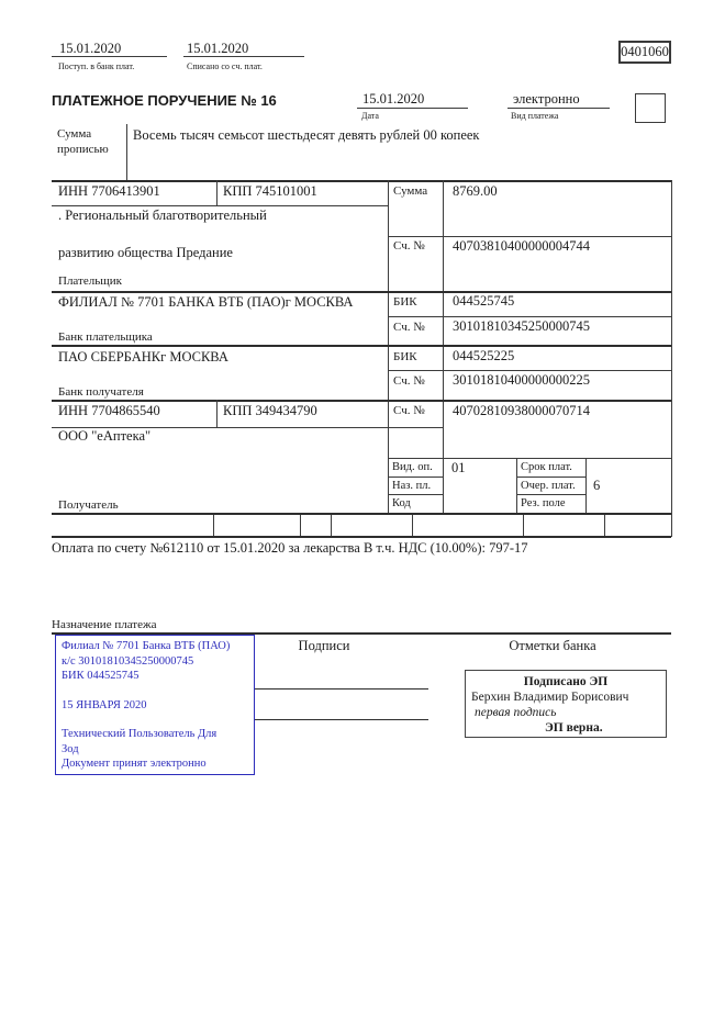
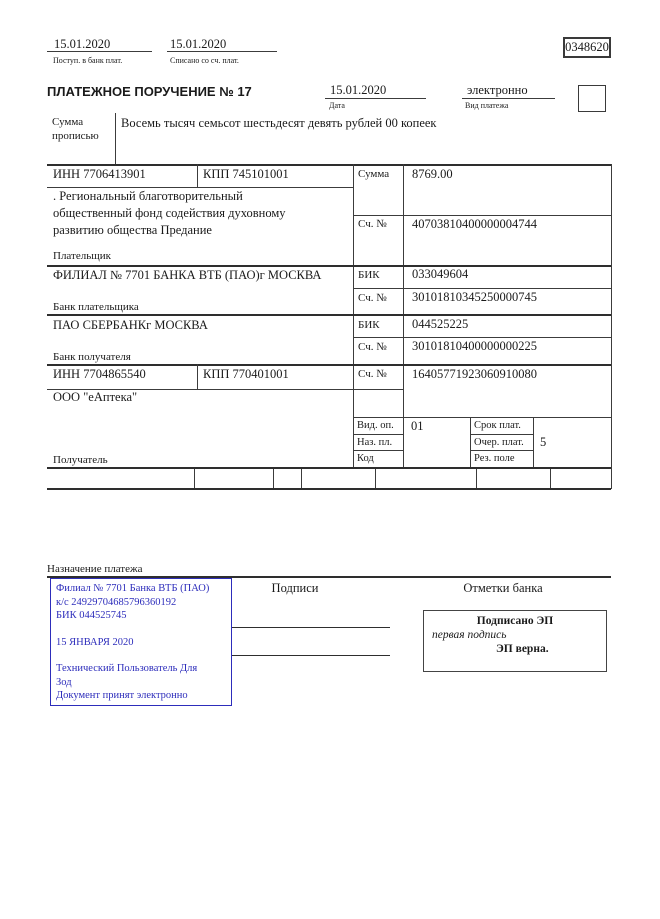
  15.01.2020
  Поступ. в банк плат.
  15.01.2020
  Списано со сч. плат.
- 0401060
+ 0348620
- ПЛАТЕЖНОЕ ПОРУЧЕНИЕ № 16
+ ПЛАТЕЖНОЕ ПОРУЧЕНИЕ № 17
  15.01.2020
  Дата
  электронно
  Вид платежа
  Сумма
  прописью
  Восемь тысяч семьсот шестьдесят девять рублей 00 копеек
  ИНН 7706413901
  КПП 745101001
  Сумма
  8769.00
  . Региональный благотворительный
+ общественный фонд содействия духовному
  развитию общества Предание
  Сч. №
  40703810400000004744
  Плательщик
  ФИЛИАЛ № 7701 БАНКА ВТБ (ПАО)г МОСКВА
  БИК
- 044525745
+ 033049604
  Сч. №
  30101810345250000745
  Банк плательщика
  ПАО СБЕРБАНКг МОСКВА
  БИК
  044525225
  Сч. №
  30101810400000000225
  Банк получателя
  ИНН 7704865540
- КПП 349434790
+ КПП 770401001
  Сч. №
- 40702810938000070714
+ 16405771923060910080
  ООО "еАптека"
  Получатель
  Вид. оп.
  01
  Срок плат.
  Наз. пл.
  Очер. плат.
- 6
+ 5
  Код
  Рез. поле
- Оплата по счету №612110 от 15.01.2020 за лекарства В т.ч. НДС (10.00%): 797-17
  Назначение платежа
  Филиал № 7701 Банка ВТБ (ПАО)
- к/с 30101810345250000745
+ к/с 24929704685796360192
  БИК 044525745
  15 ЯНВАРЯ 2020
  Технический Пользователь Для
  Зод
  Документ принят электронно
  Подписи
  Отметки банка
  Подписано ЭП
- Берхин Владимир Борисович
  первая подпись
  ЭП верна.
